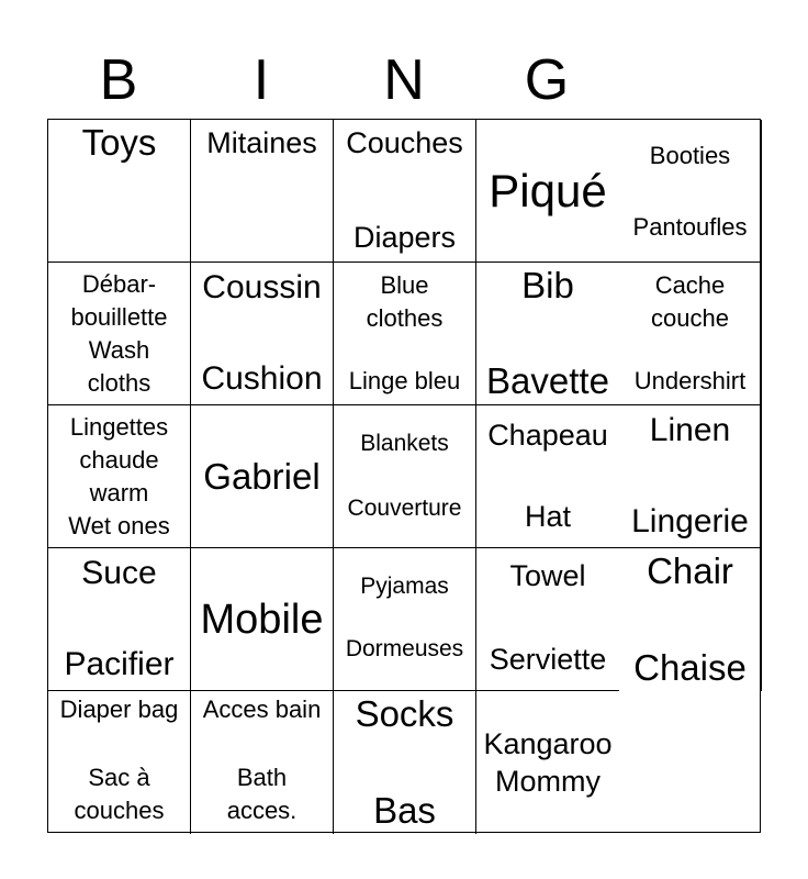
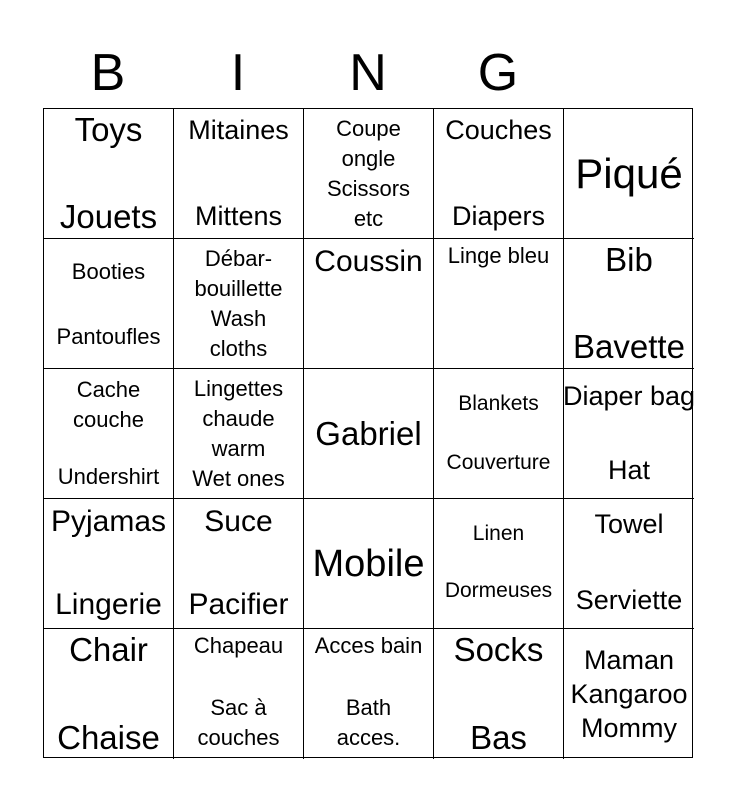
  B
  I
  N
  G
  Toys
+ Jouets
  Mitaines
+ Mittens
+ Coupe
+ ongle
+ Scissors
+ etc
  Couches
  Diapers
  Piqué
  Booties
  Pantoufles
  Débar-
  bouillette
  Wash
  cloths
  Coussin
- Cushion
- Blue
- clothes
  Linge bleu
  Bib
  Bavette
  Cache
  couche
  Undershirt
  Lingettes
  chaude
  warm
  Wet ones
  Gabriel
  Blankets
  Couverture
- Chapeau
+ Diaper bag
  Hat
- Linen
+ Pyjamas
  Lingerie
  Suce
  Pacifier
  Mobile
- Pyjamas
+ Linen
  Dormeuses
  Towel
  Serviette
  Chair
  Chaise
- Diaper bag
+ Chapeau
  Sac à
  couches
  Acces bain
  Bath
  acces.
  Socks
  Bas
+ Maman
  Kangaroo
  Mommy
